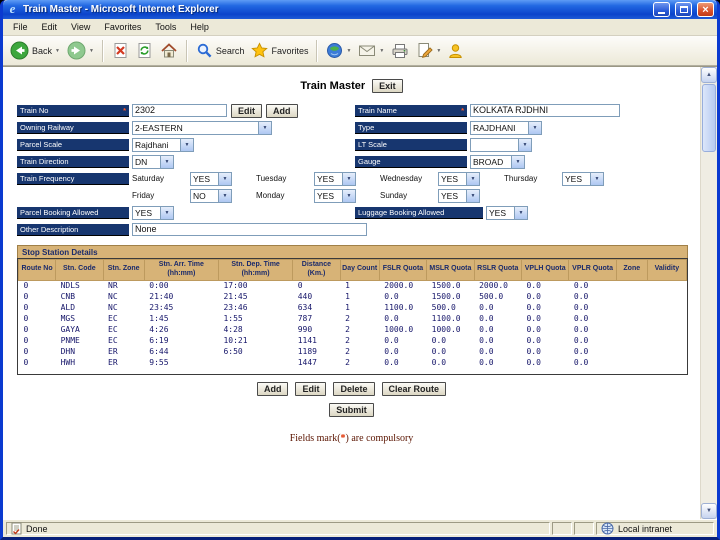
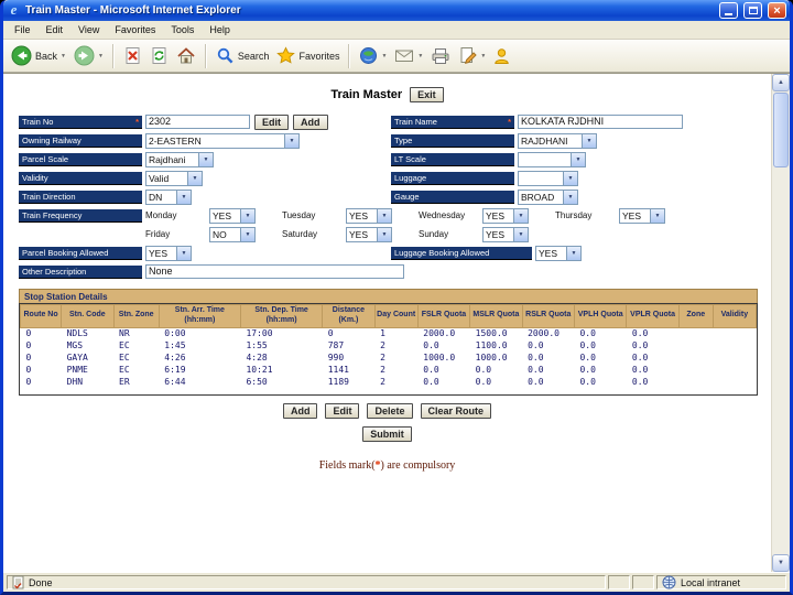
  e
  Train Master - Microsoft Internet Explorer
  ×
  File
  Edit
  View
  Favorites
  Tools
  Help
  Back
  Search
  Favorites
  Train Master
  Exit
  Train No
  *
  2302
  Edit
  Add
  Train Name
  *
  KOLKATA RJDHNI
  Owning Railway
  2-EASTERN
  Type
  RAJDHANI
  Parcel Scale
  Rajdhani
  LT Scale
+ Validity
+ Valid
+ Luggage
  Train Direction
  DN
  Gauge
  BROAD
  Train Frequency
- Saturday
+ Monday
  YES
  Tuesday
  YES
  Wednesday
  YES
  Thursday
  YES
  Friday
  NO
- Monday
+ Saturday
  YES
  Sunday
  YES
  Parcel Booking Allowed
  YES
  Luggage Booking Allowed
  YES
  Other Description
  None
  Stop Station Details
  0	NDLS	NR	0:00	17:00	0	1	2000.0	1500.0	2000.0	0.0	0.0
- 0	CNB	NC	21:40	21:45	440	1	0.0	1500.0	500.0	0.0	0.0
- 0	ALD	NC	23:45	23:46	634	1	1100.0	500.0	0.0	0.0	0.0
  0	MGS	EC	1:45	1:55	787	2	0.0	1100.0	0.0	0.0	0.0
  0	GAYA	EC	4:26	4:28	990	2	1000.0	1000.0	0.0	0.0	0.0
  0	PNME	EC	6:19	10:21	1141	2	0.0	0.0	0.0	0.0	0.0
  0	DHN	ER	6:44	6:50	1189	2	0.0	0.0	0.0	0.0	0.0
- 0	HWH	ER	9:55		1447	2	0.0	0.0	0.0	0.0	0.0
  Add
  Edit
  Delete
  Clear Route
  Submit
  Fields mark(*) are compulsory
  Done
  Local intranet
